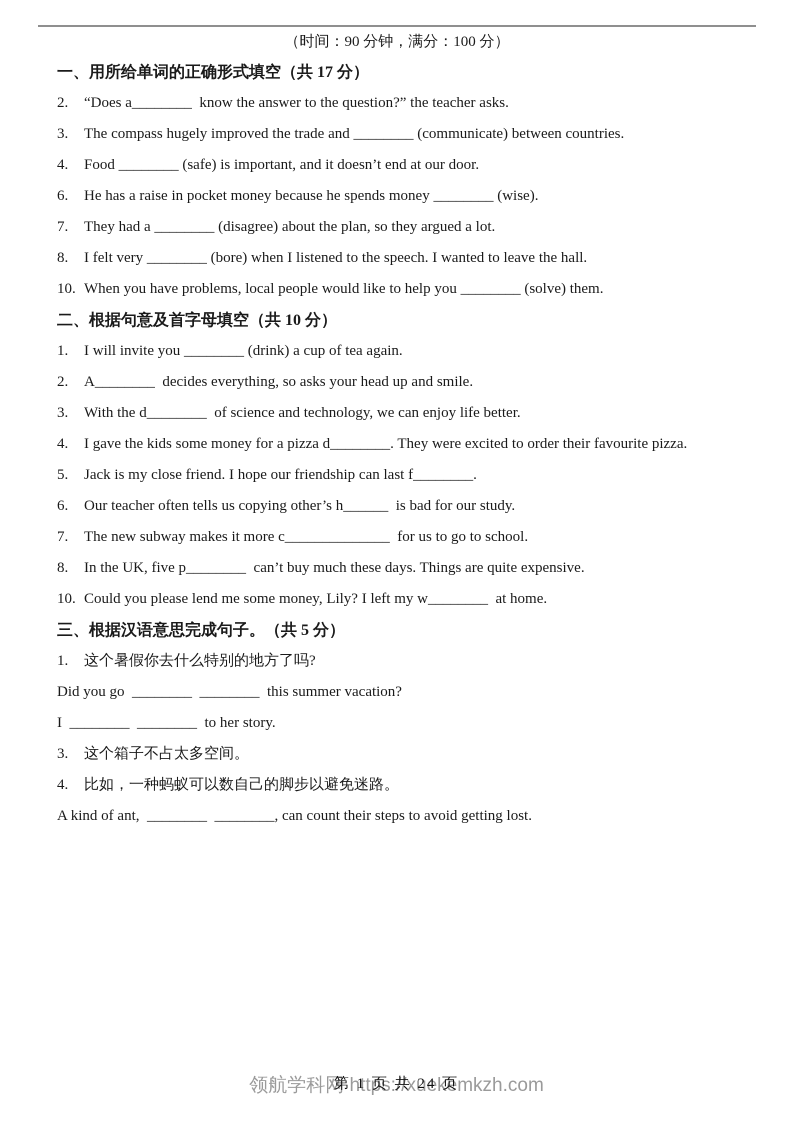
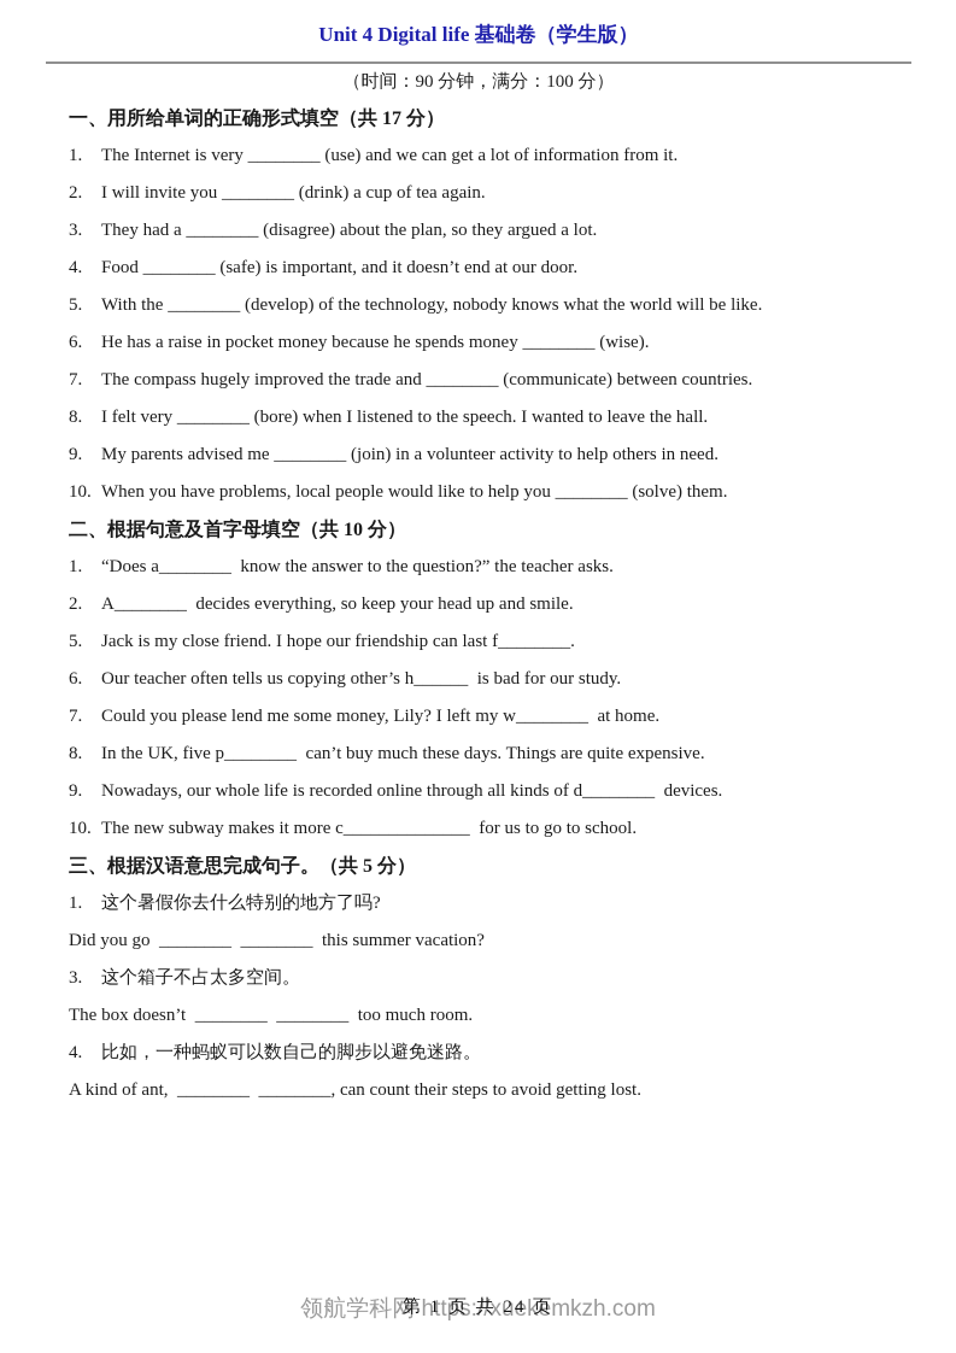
+ Unit 4 Digital life 基础卷（学生版）
  （时间：90 分钟，满分：100 分）
  一、用所给单词的正确形式填空（共 17 分）
+ 1. The Internet is very ________ (use) and we can get a lot of information from it.
- 2. “Does a________ know the answer to the question?” the teacher asks.
+ 2. I will invite you ________ (drink) a cup of tea again.
- 3. The compass hugely improved the trade and ________ (communicate) between countries.
+ 3. They had a ________ (disagree) about the plan, so they argued a lot.
  4. Food ________ (safe) is important, and it doesn’t end at our door.
+ 5. With the ________ (develop) of the technology, nobody knows what the world will be like.
  6. He has a raise in pocket money because he spends money ________ (wise).
- 7. They had a ________ (disagree) about the plan, so they argued a lot.
+ 7. The compass hugely improved the trade and ________ (communicate) between countries.
  8. I felt very ________ (bore) when I listened to the speech. I wanted to leave the hall.
+ 9. My parents advised me ________ (join) in a volunteer activity to help others in need.
  10. When you have problems, local people would like to help you ________ (solve) them.
  二、根据句意及首字母填空（共 10 分）
- 1. I will invite you ________ (drink) a cup of tea again.
+ 1. “Does a________ know the answer to the question?” the teacher asks.
- 2. A________ decides everything, so asks your head up and smile.
+ 2. A________ decides everything, so keep your head up and smile.
- 3. With the d________ of science and technology, we can enjoy life better.
- 4. I gave the kids some money for a pizza d________. They were excited to order their favourite pizza.
  5. Jack is my close friend. I hope our friendship can last f________.
  6. Our teacher often tells us copying other’s h______ is bad for our study.
- 7. The new subway makes it more c______________ for us to go to school.
+ 7. Could you please lend me some money, Lily? I left my w________ at home.
  8. In the UK, five p________ can’t buy much these days. Things are quite expensive.
+ 9. Nowadays, our whole life is recorded online through all kinds of d________ devices.
- 10. Could you please lend me some money, Lily? I left my w________ at home.
+ 10. The new subway makes it more c______________ for us to go to school.
  三、根据汉语意思完成句子。（共 5 分）
  1. 这个暑假你去什么特别的地方了吗?
  Did you go ________ ________ this summer vacation?
- I ________ ________ to her story.
  3. 这个箱子不占太多空间。
+ The box doesn’t ________ ________ too much room.
  4. 比如，一种蚂蚁可以数自己的脚步以避免迷路。
  A kind of ant, ________ ________, can count their steps to avoid getting lost.
  领航学科网 https://xuekemkzh.com
  第 1 页 共 24 页
